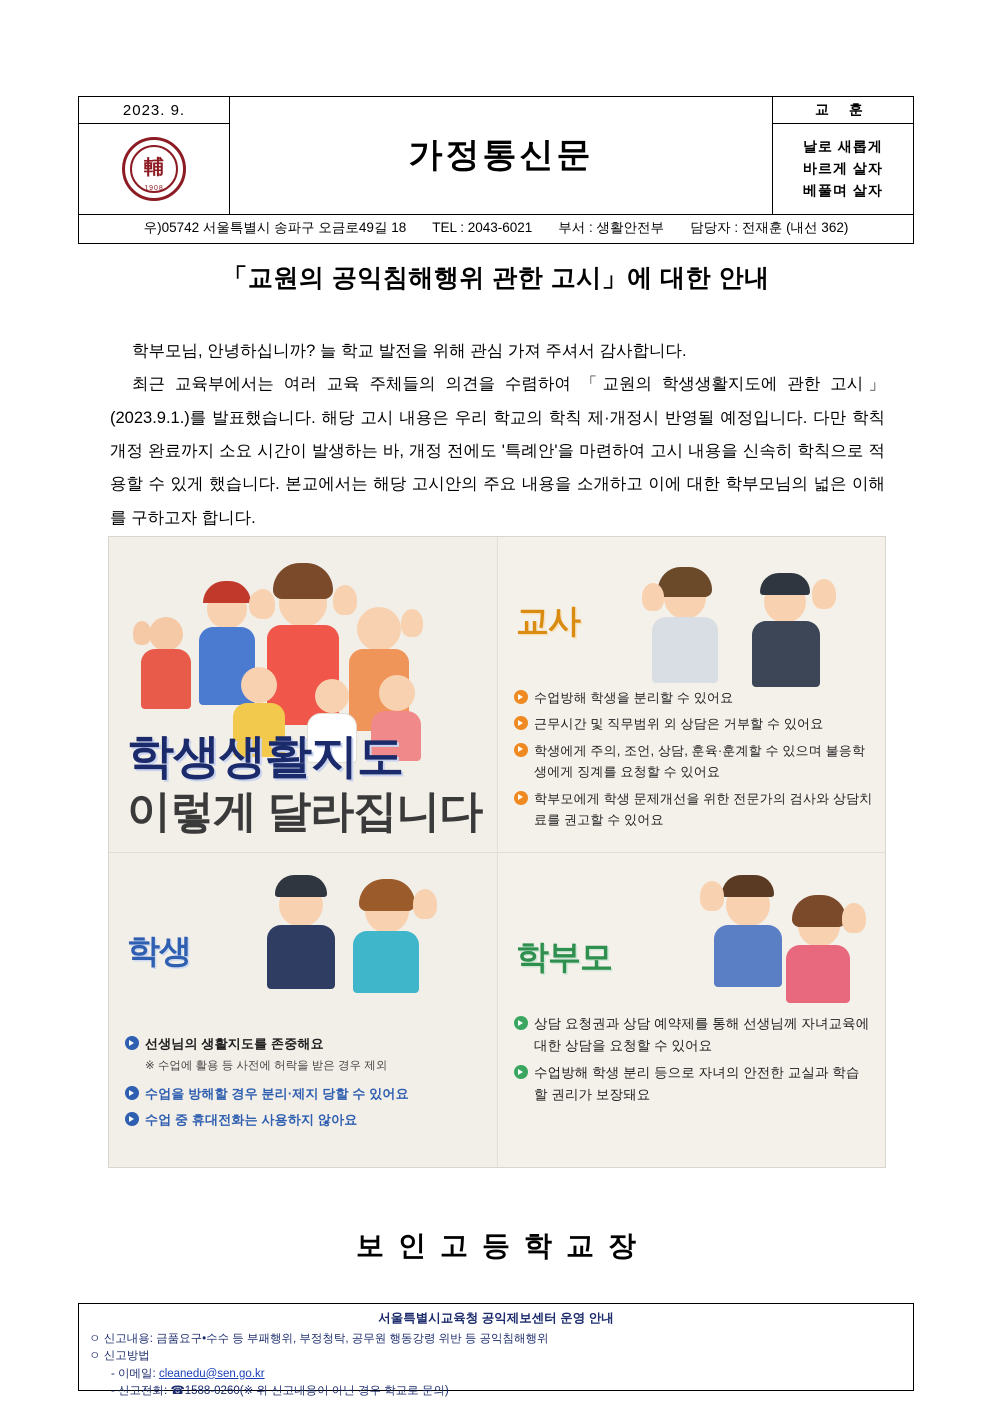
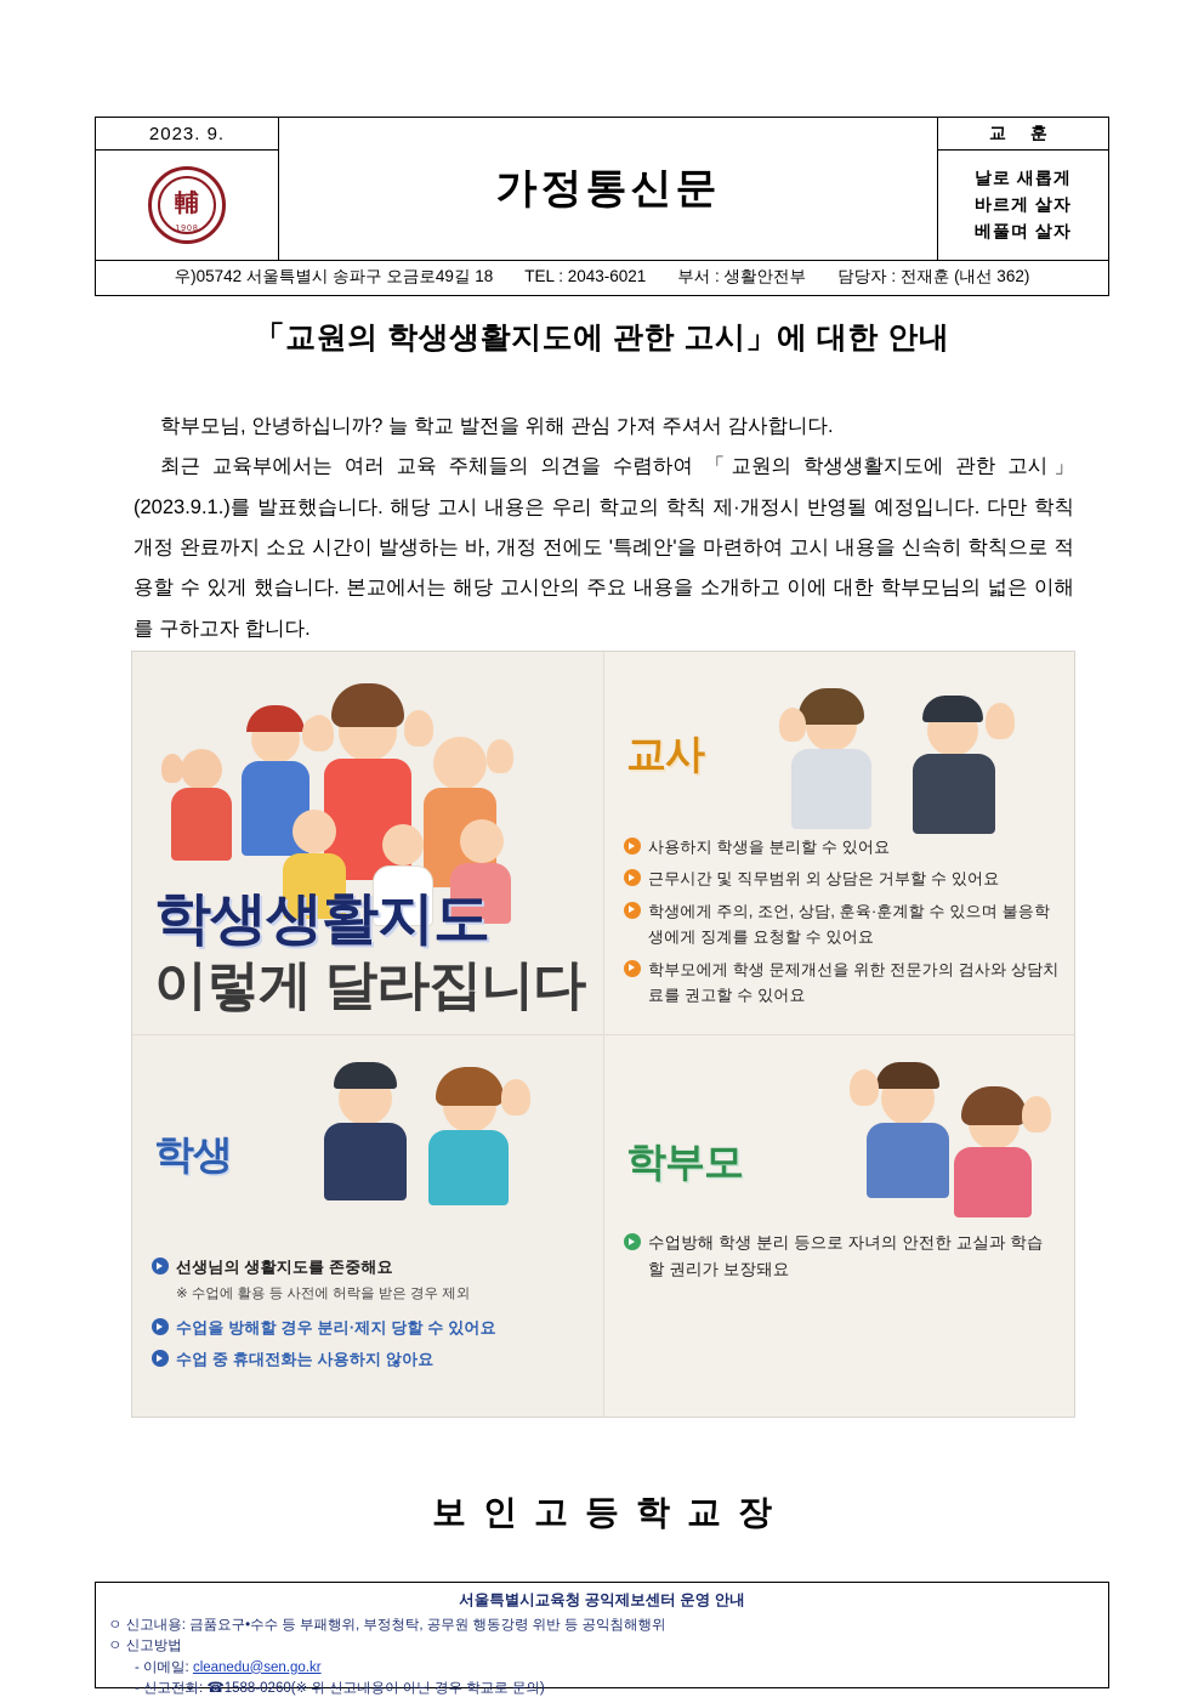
  2023. 9.	가정통신문	교 훈
  輔	날로 새롭게 바르게 살자 베풀며 살자
  우)05742 서울특별시 송파구 오금로49길 18 TEL : 2043-6021 부서 : 생활안전부 담당자 : 전재훈 (내선 362)
- 「교원의 공익침해행위 관한 고시」에 대한 안내
+ 「교원의 학생생활지도에 관한 고시」에 대한 안내
  학부모님, 안녕하십니까? 늘 학교 발전을 위해 관심 가져 주셔서 감사합니다.
  최근 교육부에서는 여러 교육 주체들의 의견을 수렴하여 「교원의 학생생활지도에 관한 고시」(2023.9.1.)를 발표했습니다. 해당 고시 내용은 우리 학교의 학칙 제·개정시 반영될 예정입니다. 다만 학칙 개정 완료까지 소요 시간이 발생하는 바, 개정 전에도 '특례안'을 마련하여 고시 내용을 신속히 학칙으로 적용할 수 있게 했습니다. 본교에서는 해당 고시안의 주요 내용을 소개하고 이에 대한 학부모님의 넓은 이해를 구하고자 합니다.
  학생생활지도
  이렇게 달라집니다
  교사
- 수업방해 학생을 분리할 수 있어요
+ 사용하지 학생을 분리할 수 있어요
  근무시간 및 직무범위 외 상담은 거부할 수 있어요
  학생에게 주의, 조언, 상담, 훈육·훈계할 수 있으며 불응학생에게 징계를 요청할 수 있어요
  학부모에게 학생 문제개선을 위한 전문가의 검사와 상담치료를 권고할 수 있어요
  학생
  선생님의 생활지도를 존중해요
  ※ 수업에 활용 등 사전에 허락을 받은 경우 제외
  수업을 방해할 경우 분리·제지 당할 수 있어요
  수업 중 휴대전화는 사용하지 않아요
  학부모
- 상담 요청권과 상담 예약제를 통해 선생님께 자녀교육에 대한 상담을 요청할 수 있어요
  수업방해 학생 분리 등으로 자녀의 안전한 교실과 학습할 권리가 보장돼요
  보인고등학교장
  서울특별시교육청 공익제보센터 운영 안내
  ㅇ 신고내용: 금품요구•수수 등 부패행위, 부정청탁, 공무원 행동강령 위반 등 공익침해행위
  ㅇ 신고방법
  - 이메일: cleanedu@sen.go.kr
  - 신고전화: ☎1588-0260(※ 위 신고내용이 아닌 경우 학교로 문의)
